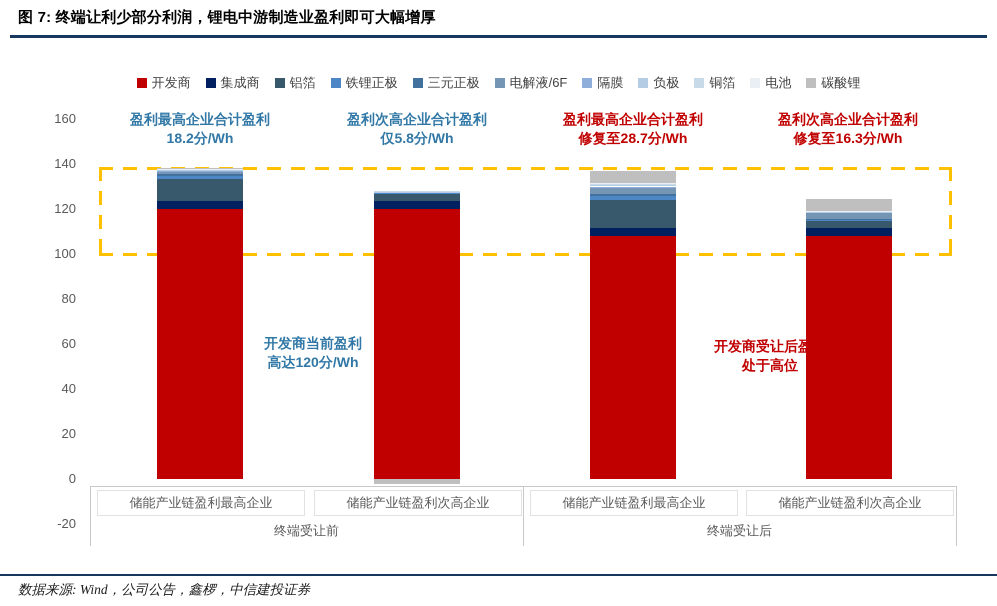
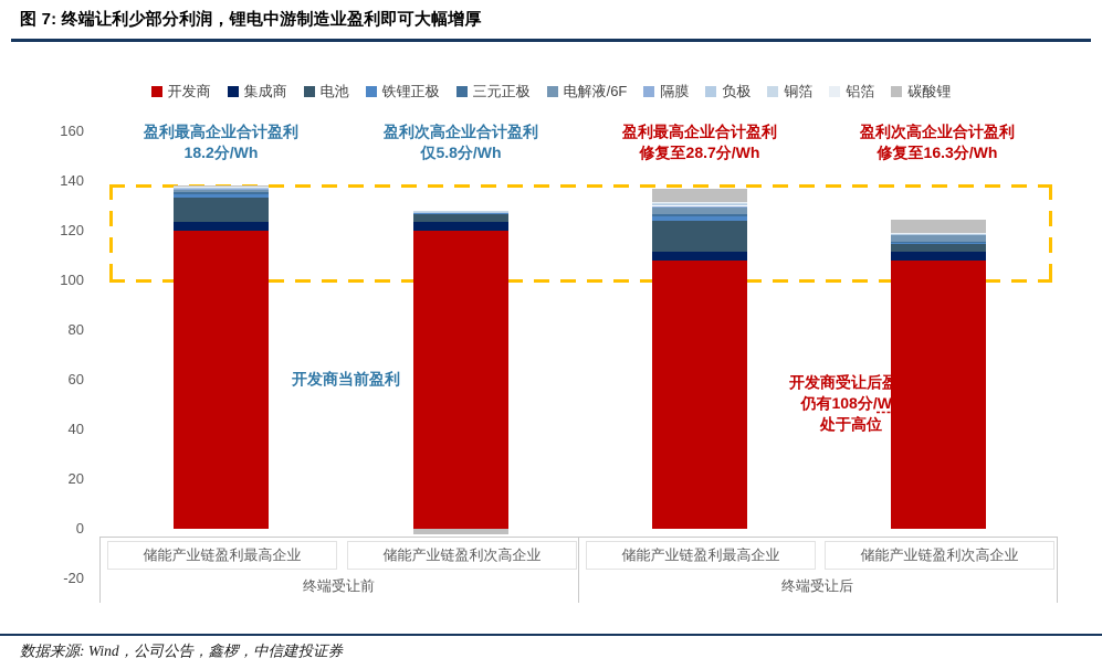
  图 7: 终端让利少部分利润，锂电中游制造业盈利即可大幅增厚
  开发商
  集成商
- 铝箔
+ 电池
  铁锂正极
  三元正极
  电解液/6F
  隔膜
  负极
  铜箔
- 电池
+ 铝箔
  碳酸锂
  160
  140
  120
  100
  80
  60
  40
  20
  0
  -20
  储能产业链盈利最高企业
  储能产业链盈利次高企业
  储能产业链盈利最高企业
  储能产业链盈利次高企业
  终端受让前
  终端受让后
  盈利最高企业合计盈利
  18.2分/Wh
  盈利次高企业合计盈利
  仅5.8分/Wh
  盈利最高企业合计盈利
  修复至28.7分/Wh
  盈利次高企业合计盈利
  修复至16.3分/Wh
  开发商当前盈利
- 高达120分/Wh
  开发商受让后盈利
+ 仍有108分/Wh
  处于高位
  数据来源: Wind，公司公告，鑫椤，中信建投证券
